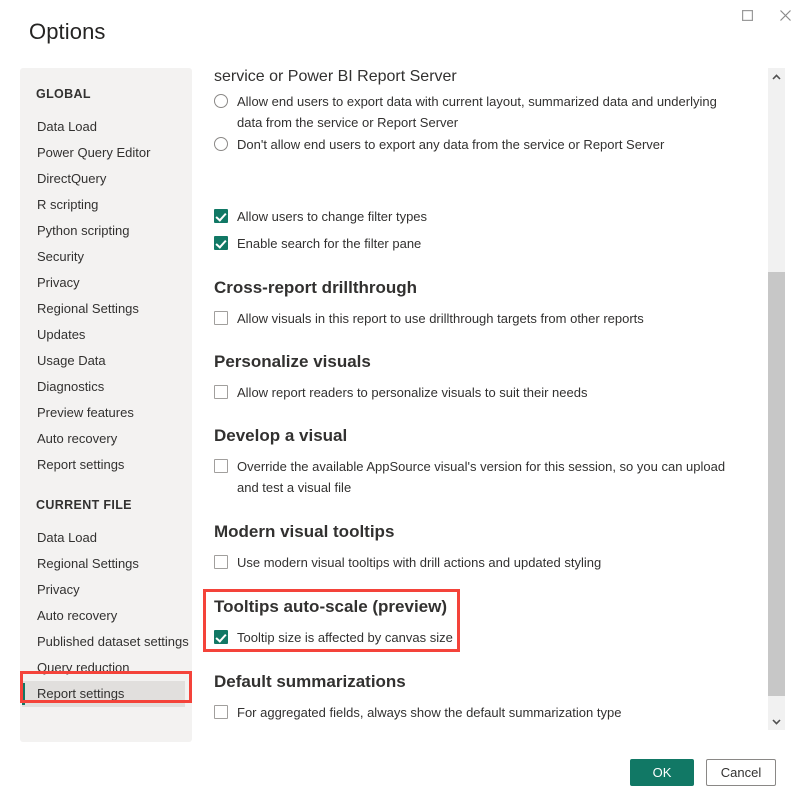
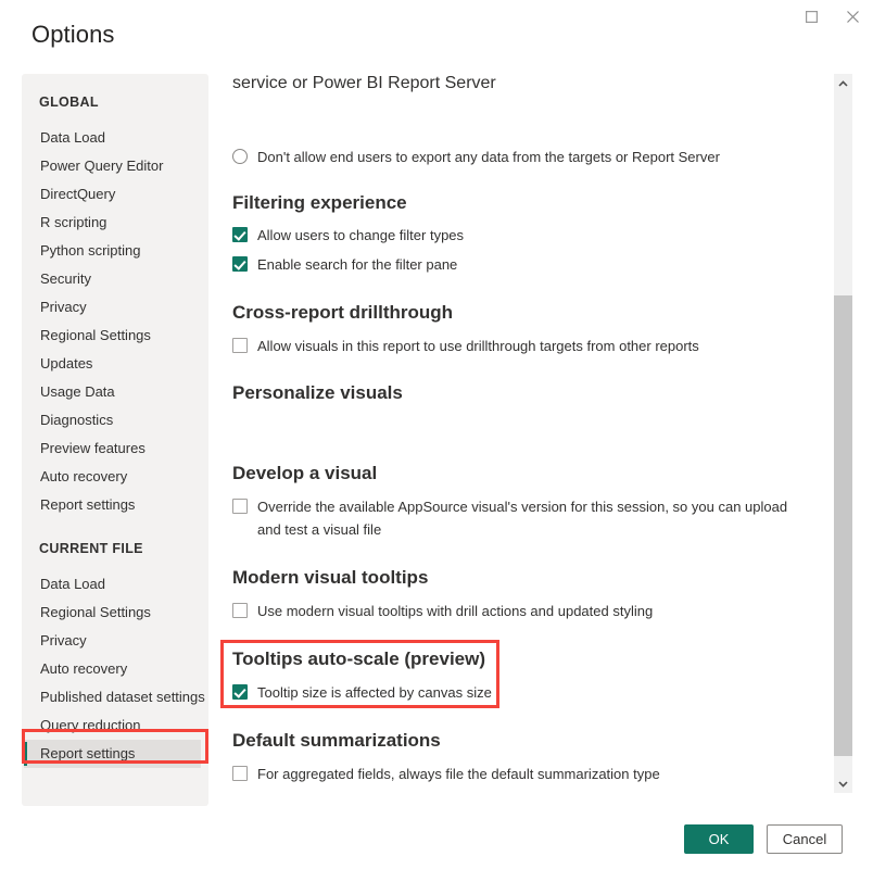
  Options
  GLOBAL
  Data Load
  Power Query Editor
  DirectQuery
  R scripting
  Python scripting
  Security
  Privacy
  Regional Settings
  Updates
  Usage Data
  Diagnostics
  Preview features
  Auto recovery
  Report settings
  CURRENT FILE
  Data Load
  Regional Settings
  Privacy
  Auto recovery
  Published dataset settings
  Query reduction
  Report settings
  service or Power BI Report Server
- Allow end users to export data with current layout, summarized data and underlying data from the service or Report Server
- Don't allow end users to export any data from the service or Report Server
+ Don't allow end users to export any data from the targets or Report Server
+ Filtering experience
  Allow users to change filter types
  Enable search for the filter pane
  Cross-report drillthrough
  Allow visuals in this report to use drillthrough targets from other reports
  Personalize visuals
- Allow report readers to personalize visuals to suit their needs
  Develop a visual
  Override the available AppSource visual's version for this session, so you can upload and test a visual file
  Modern visual tooltips
  Use modern visual tooltips with drill actions and updated styling
  Tooltips auto-scale (preview)
  Tooltip size is affected by canvas size
  Default summarizations
- For aggregated fields, always show the default summarization type
+ For aggregated fields, always file the default summarization type
  OK
  Cancel
